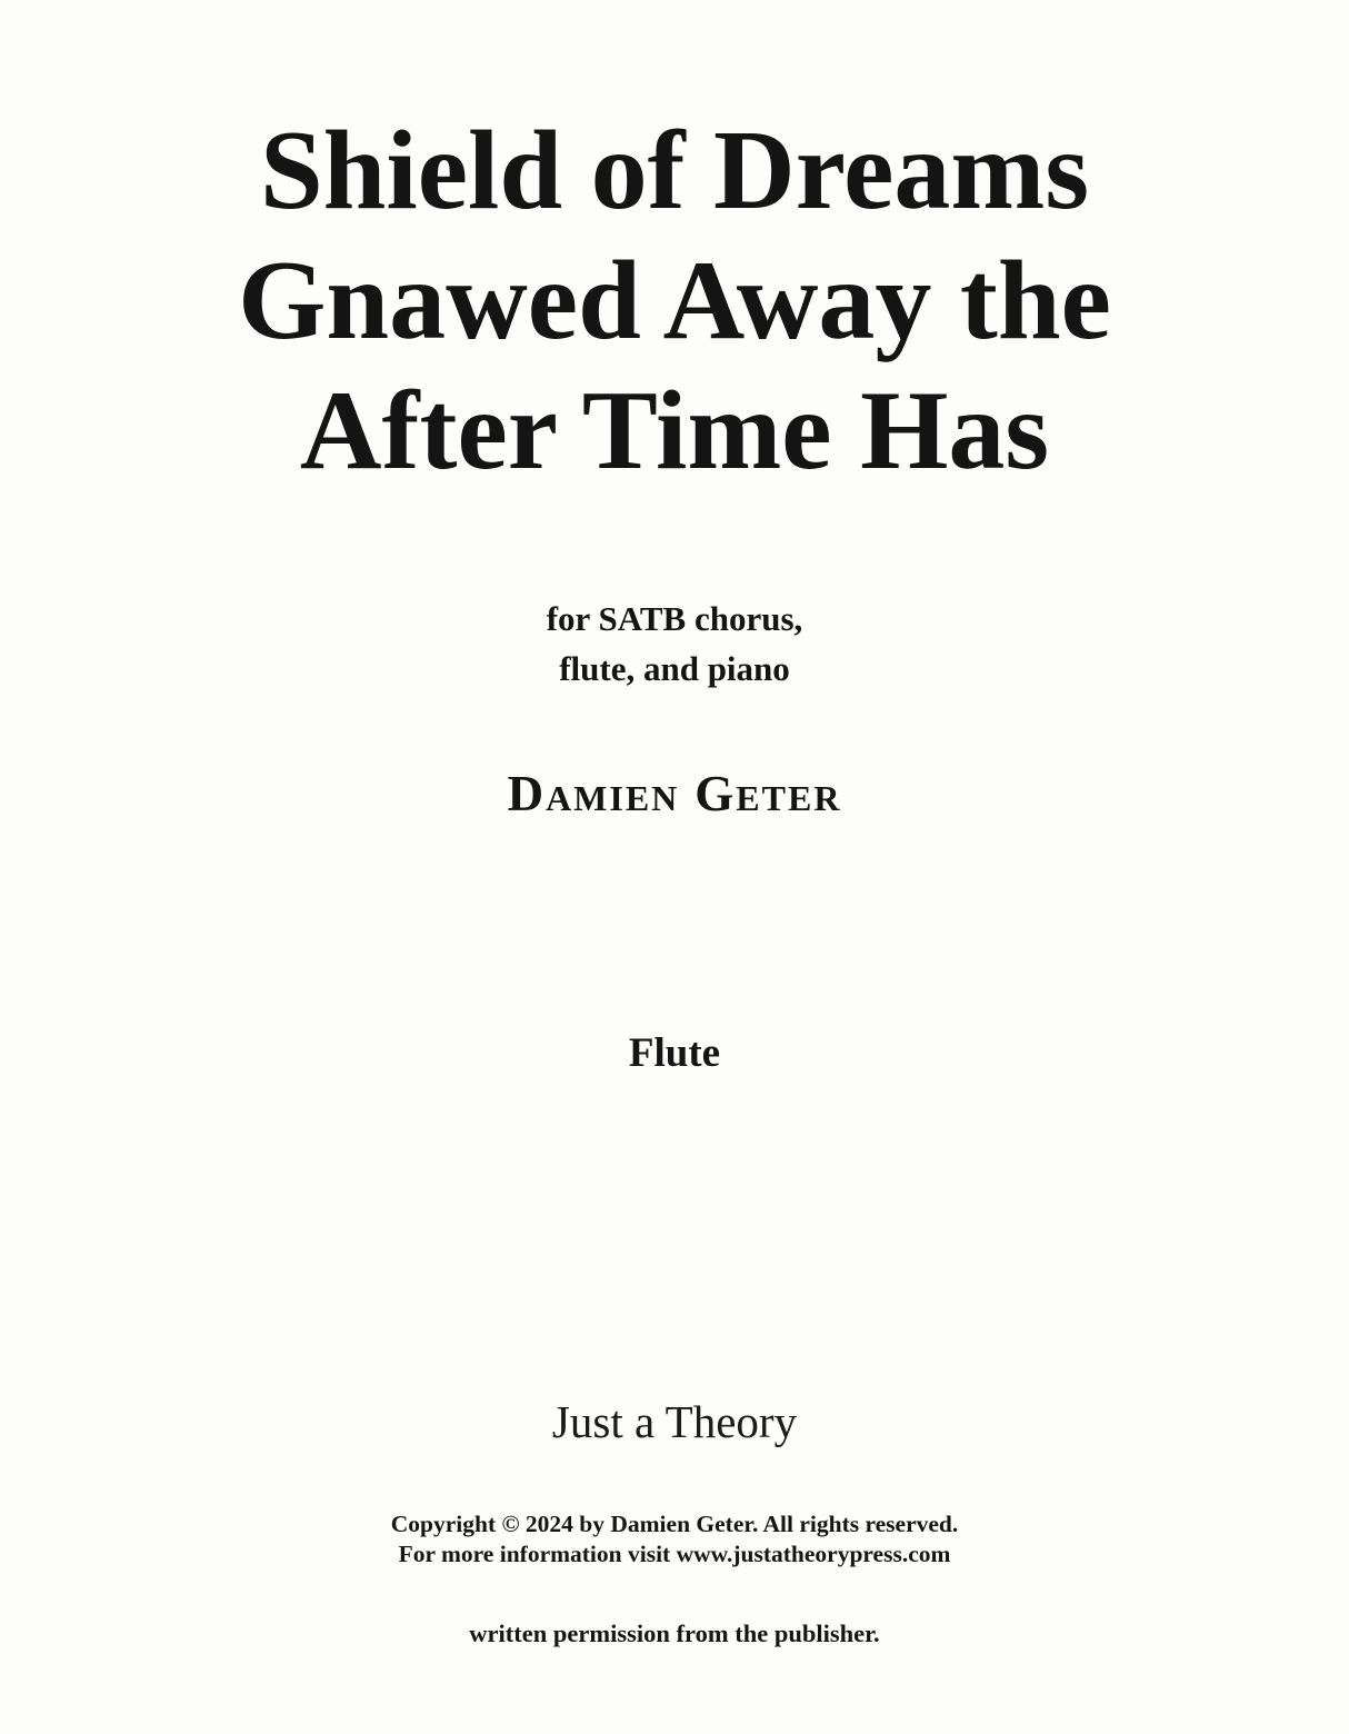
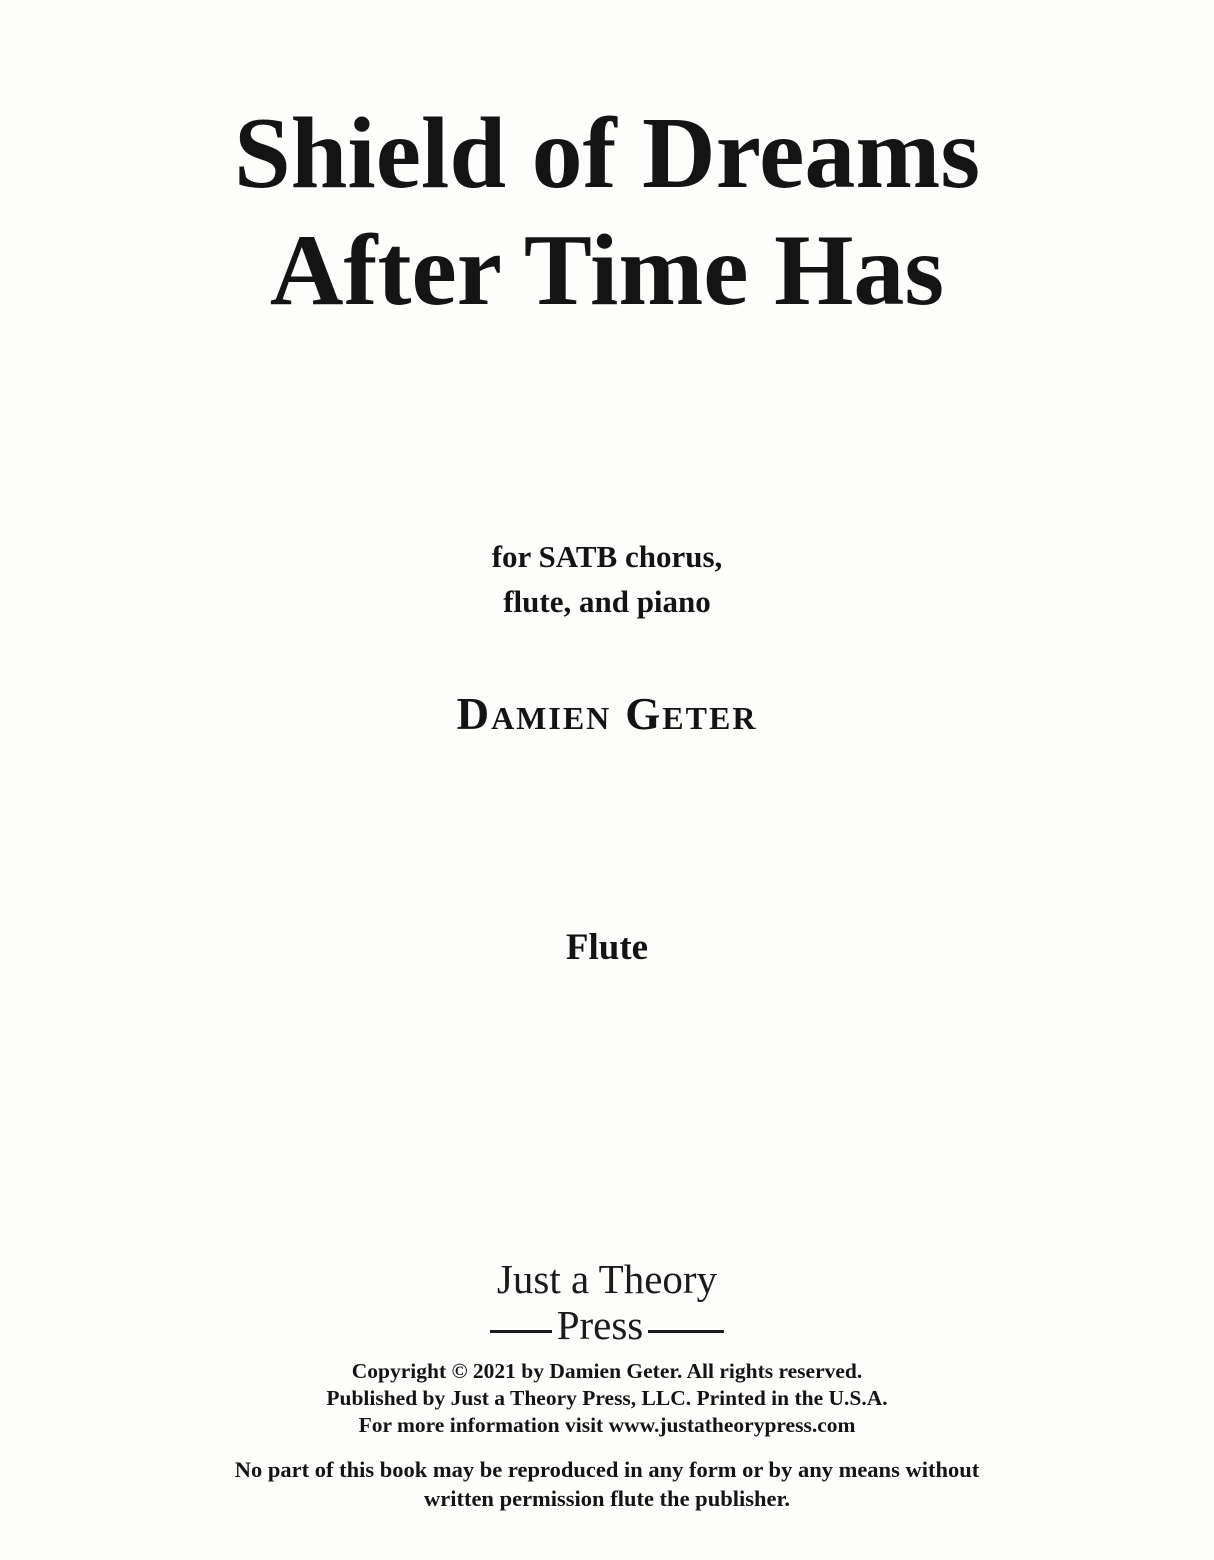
  Shield of Dreams
- Gnawed Away the
  After Time Has
  for SATB chorus,
  flute, and piano
  DAMIEN GETER
  Flute
  Just a Theory
+ Press
- Copyright © 2024 by Damien Geter. All rights reserved.
+ Copyright © 2021 by Damien Geter. All rights reserved.
+ Published by Just a Theory Press, LLC. Printed in the U.S.A.
  For more information visit www.justatheorypress.com
+ No part of this book may be reproduced in any form or by any means without
- written permission from the publisher.
+ written permission flute the publisher.
